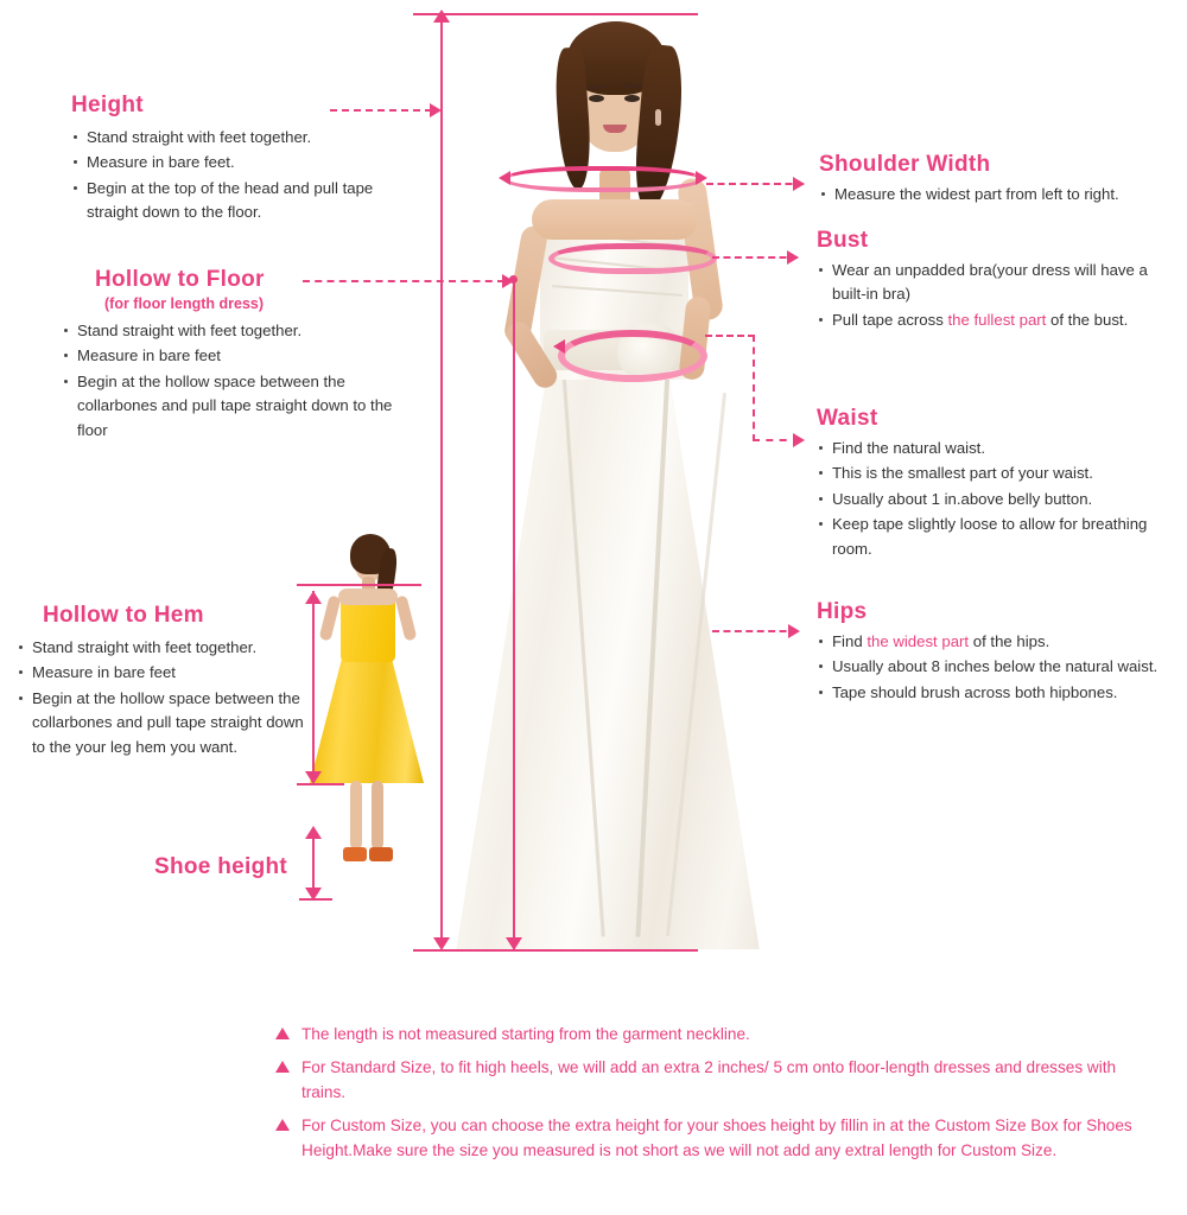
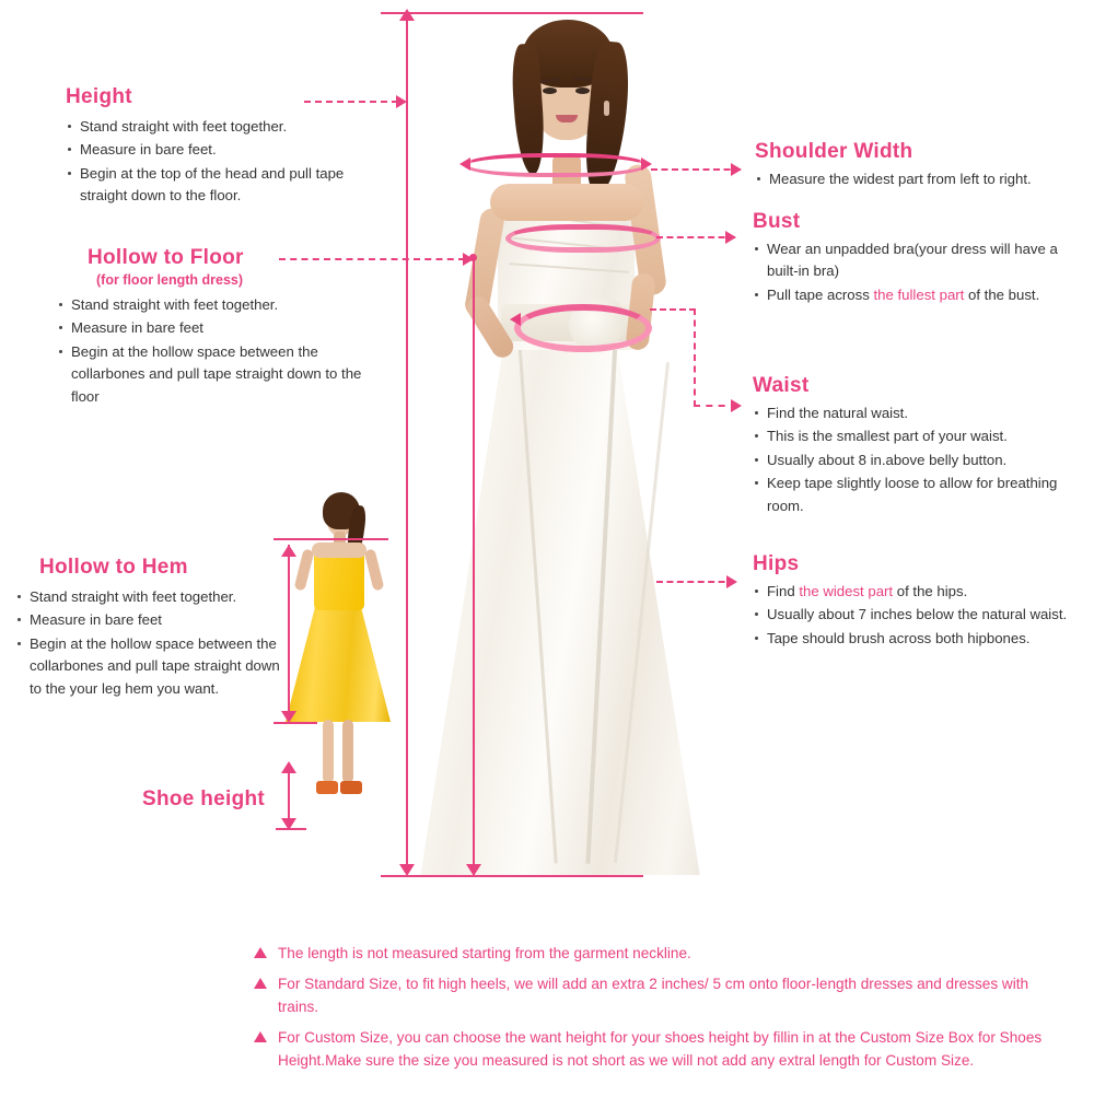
  Height
  Stand straight with feet together.
  Measure in bare feet.
  Begin at the top of the head and pull tape straight down to the floor.
  Hollow to Floor
  (for floor length dress)
  Stand straight with feet together.
  Measure in bare feet
  Begin at the hollow space between the collarbones and pull tape straight down to the floor
  Hollow to Hem
  Stand straight with feet together.
  Measure in bare feet
  Begin at the hollow space between the collarbones and pull tape straight down to the your leg hem you want.
  Shoe height
  Shoulder Width
  Measure the widest part from left to right.
  Bust
  Wear an unpadded bra(your dress will have a built-in bra)
  Pull tape across the fullest part of the bust.
  Waist
  Find the natural waist.
  This is the smallest part of your waist.
- Usually about 1 in.above belly button.
+ Usually about 8 in.above belly button.
  Keep tape slightly loose to allow for breathing room.
  Hips
  Find the widest part of the hips.
- Usually about 8 inches below the natural waist.
+ Usually about 7 inches below the natural waist.
  Tape should brush across both hipbones.
  The length is not measured starting from the garment neckline.
  For Standard Size, to fit high heels, we will add an extra 2 inches/ 5 cm onto floor-length dresses and dresses with trains.
- For Custom Size, you can choose the extra height for your shoes height by fillin in at the Custom Size Box for Shoes Height.Make sure the size you measured is not short as we will not add any extral length for Custom Size.
+ For Custom Size, you can choose the want height for your shoes height by fillin in at the Custom Size Box for Shoes Height.Make sure the size you measured is not short as we will not add any extral length for Custom Size.
